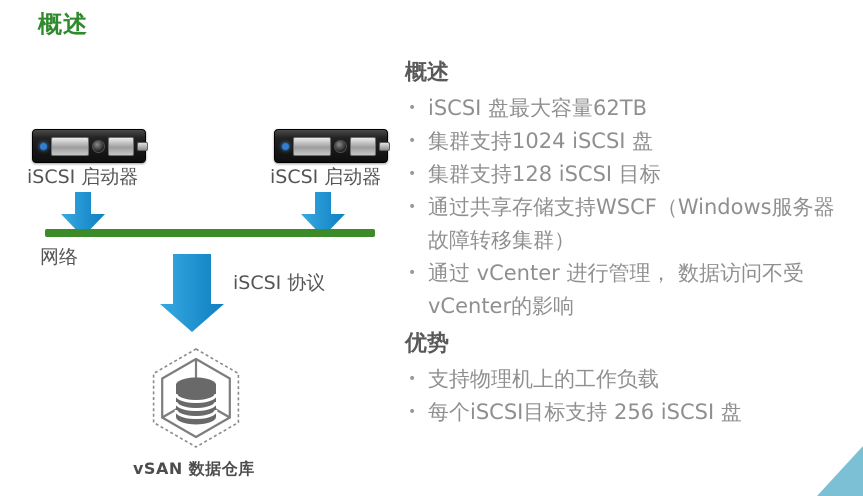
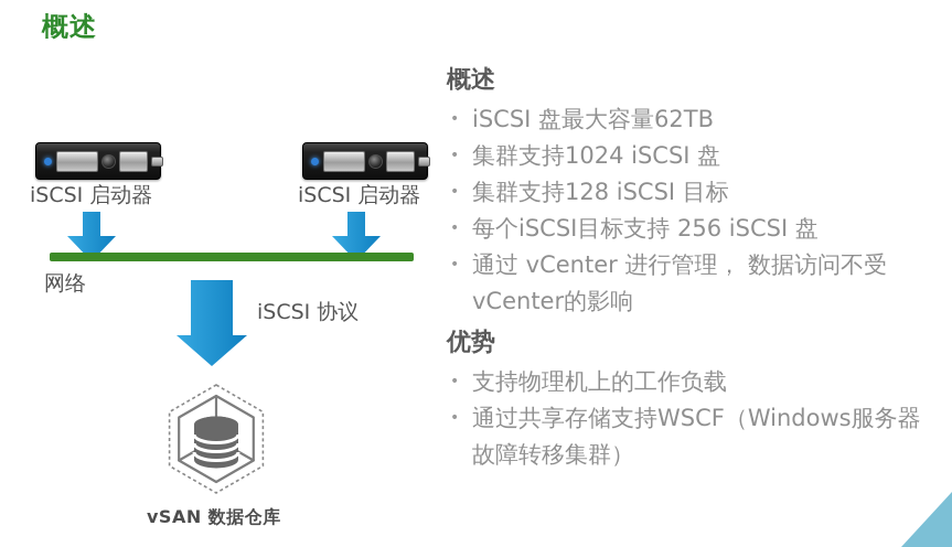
  概述
  iSCSI 启动器
  iSCSI 启动器
  网络
  iSCSI 协议
  vSAN 数据仓库
  概述
  •
  iSCSI 盘最大容量62TB
  •
  集群支持1024 iSCSI 盘
  •
  集群支持128 iSCSI 目标
  •
- 通过共享存储支持WSCF（Windows服务器故障转移集群）
+ 每个iSCSI目标支持 256 iSCSI 盘
  •
  通过 vCenter 进行管理， 数据访问不受vCenter的影响
  优势
  •
  支持物理机上的工作负载
  •
- 每个iSCSI目标支持 256 iSCSI 盘
+ 通过共享存储支持WSCF（Windows服务器故障转移集群）
